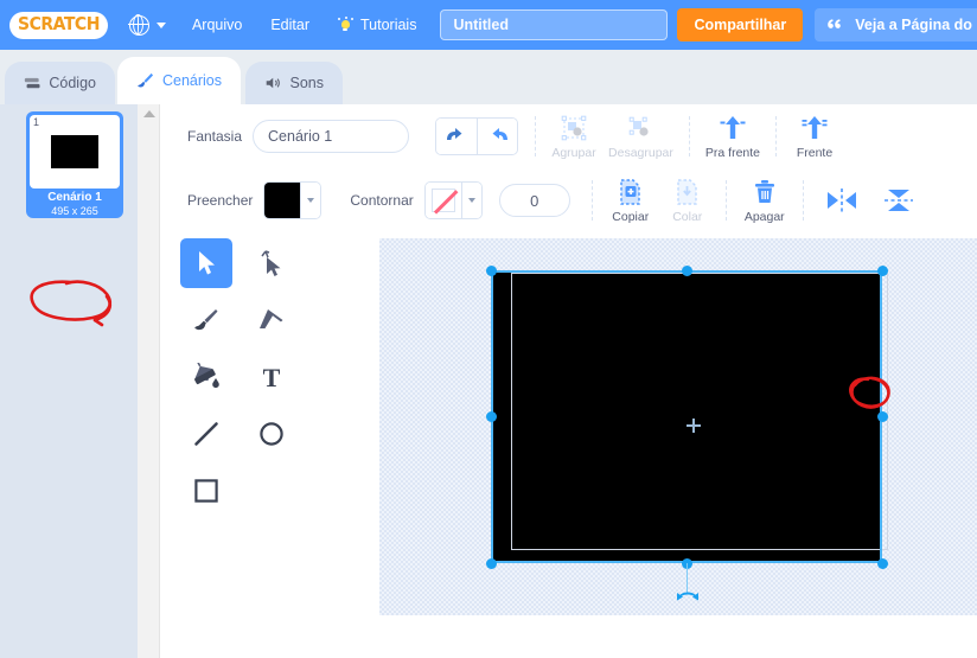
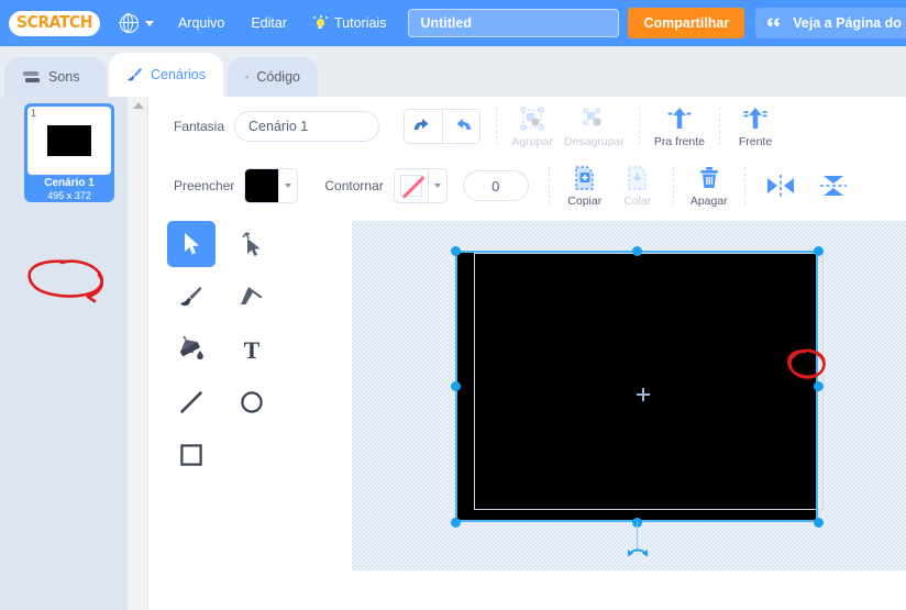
  SCRATCH
  Arquivo
  Editar
  Tutoriais
  Untitled
  Compartilhar
  Veja a Página do
- Código
+ Sons
  Cenários
- Sons
+ Código
  1
  Cenário 1
- 495 x 265
+ 495 x 372
  Fantasia
  Cenário 1
  Agrupar
  Desagrupar
  Pra frente
  Frente
  Preencher
  Contornar
  0
  Copiar
  Colar
  Apagar
  T
